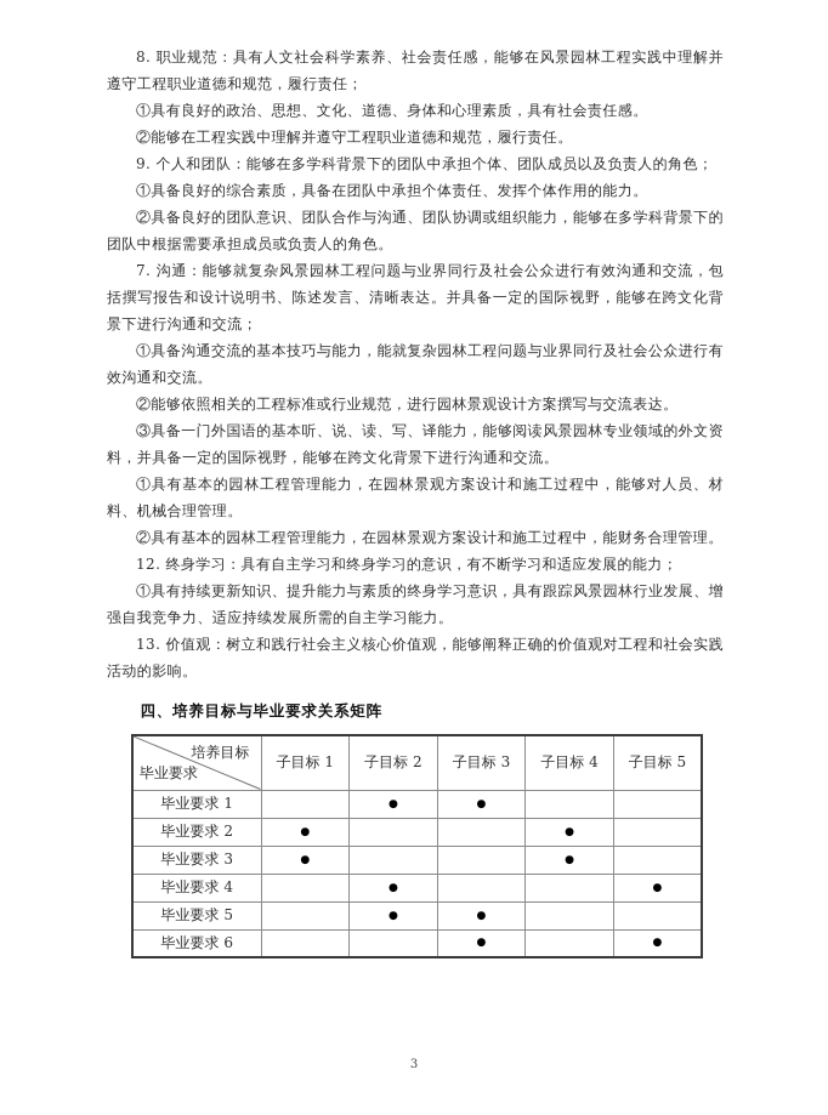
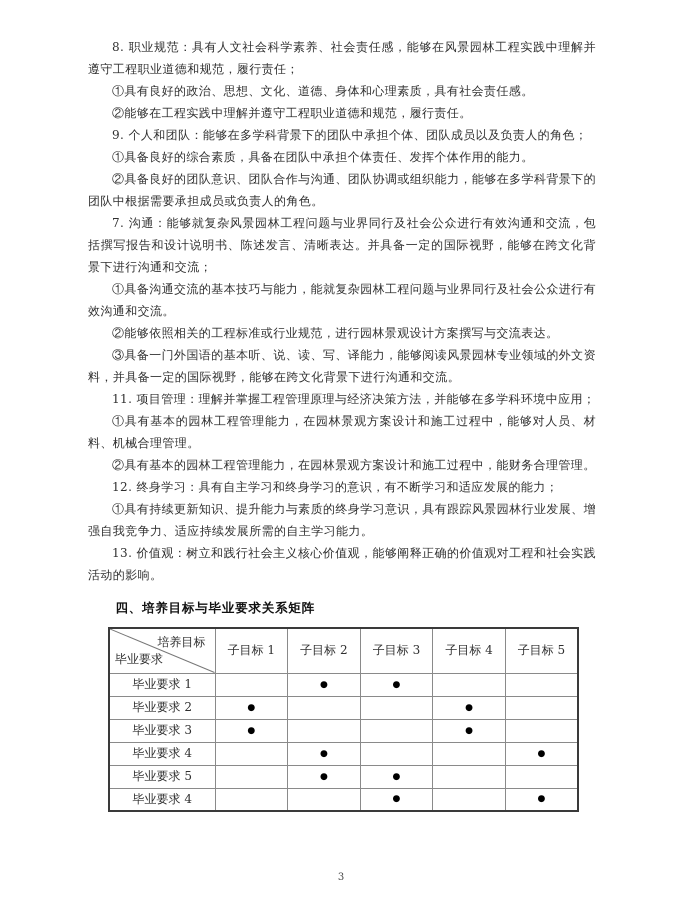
  8. 职业规范：具有人文社会科学素养、社会责任感，能够在风景园林工程实践中理解并遵守工程职业道德和规范，履行责任；
  ①具有良好的政治、思想、文化、道德、身体和心理素质，具有社会责任感。
  ②能够在工程实践中理解并遵守工程职业道德和规范，履行责任。
  9. 个人和团队：能够在多学科背景下的团队中承担个体、团队成员以及负责人的角色；
  ①具备良好的综合素质，具备在团队中承担个体责任、发挥个体作用的能力。
  ②具备良好的团队意识、团队合作与沟通、团队协调或组织能力，能够在多学科背景下的团队中根据需要承担成员或负责人的角色。
  7. 沟通：能够就复杂风景园林工程问题与业界同行及社会公众进行有效沟通和交流，包括撰写报告和设计说明书、陈述发言、清晰表达。并具备一定的国际视野，能够在跨文化背景下进行沟通和交流；
  ①具备沟通交流的基本技巧与能力，能就复杂园林工程问题与业界同行及社会公众进行有效沟通和交流。
  ②能够依照相关的工程标准或行业规范，进行园林景观设计方案撰写与交流表达。
  ③具备一门外国语的基本听、说、读、写、译能力，能够阅读风景园林专业领域的外文资料，并具备一定的国际视野，能够在跨文化背景下进行沟通和交流。
+ 11. 项目管理：理解并掌握工程管理原理与经济决策方法，并能够在多学科环境中应用；
  ①具有基本的园林工程管理能力，在园林景观方案设计和施工过程中，能够对人员、材料、机械合理管理。
  ②具有基本的园林工程管理能力，在园林景观方案设计和施工过程中，能财务合理管理。
  12. 终身学习：具有自主学习和终身学习的意识，有不断学习和适应发展的能力；
  ①具有持续更新知识、提升能力与素质的终身学习意识，具有跟踪风景园林行业发展、增强自我竞争力、适应持续发展所需的自主学习能力。
  13. 价值观：树立和践行社会主义核心价值观，能够阐释正确的价值观对工程和社会实践活动的影响。
  四、培养目标与毕业要求关系矩阵
  培养目标 毕业要求	子目标 1	子目标 2	子目标 3	子目标 4	子目标 5
  毕业要求 1		●	●
  毕业要求 2	●			●
  毕业要求 3	●			●
  毕业要求 4		●			●
  毕业要求 5		●	●
- 毕业要求 6			●		●
+ 毕业要求 4			●		●
  3
